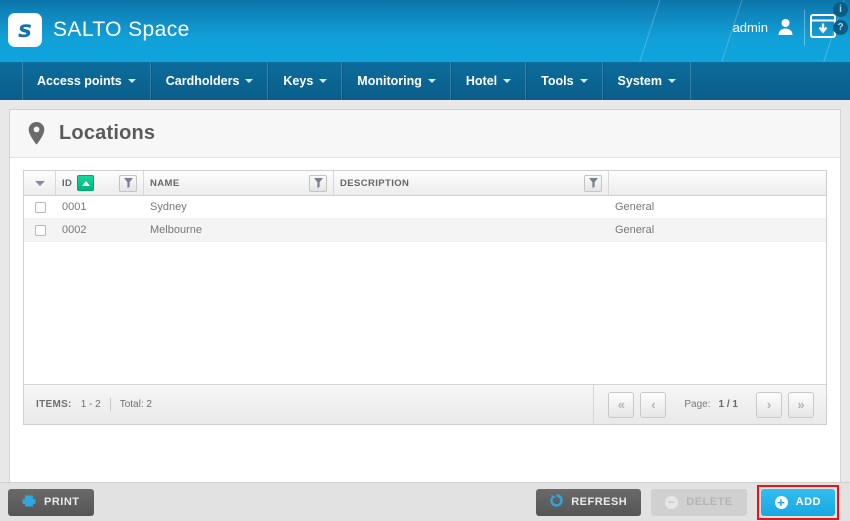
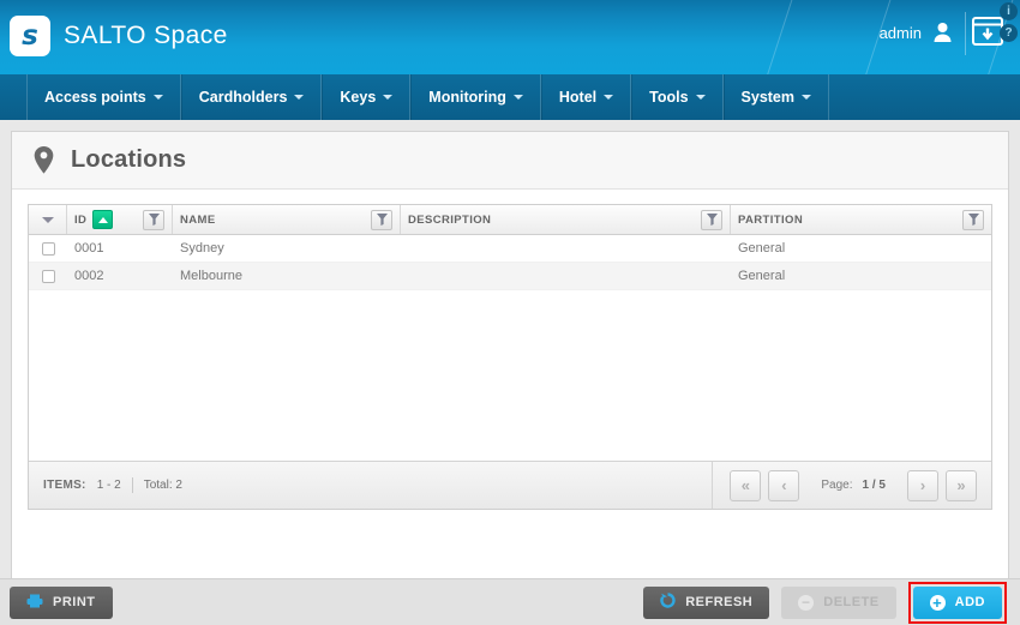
  s
  SALTO Space
  admin
  i
  ?
  Access points
  Cardholders
  Keys
  Monitoring
  Hotel
  Tools
  System
  Locations
  ID
  NAME
  DESCRIPTION
+ PARTITION
  0001
  Sydney
  General
  0002
  Melbourne
  General
  ITEMS:
  1 - 2
  Total: 2
  «
  ‹
  Page:
- 1 / 1
+ 1 / 5
  ›
  »
  PRINT
  REFRESH
  −
  DELETE
  +
  ADD
